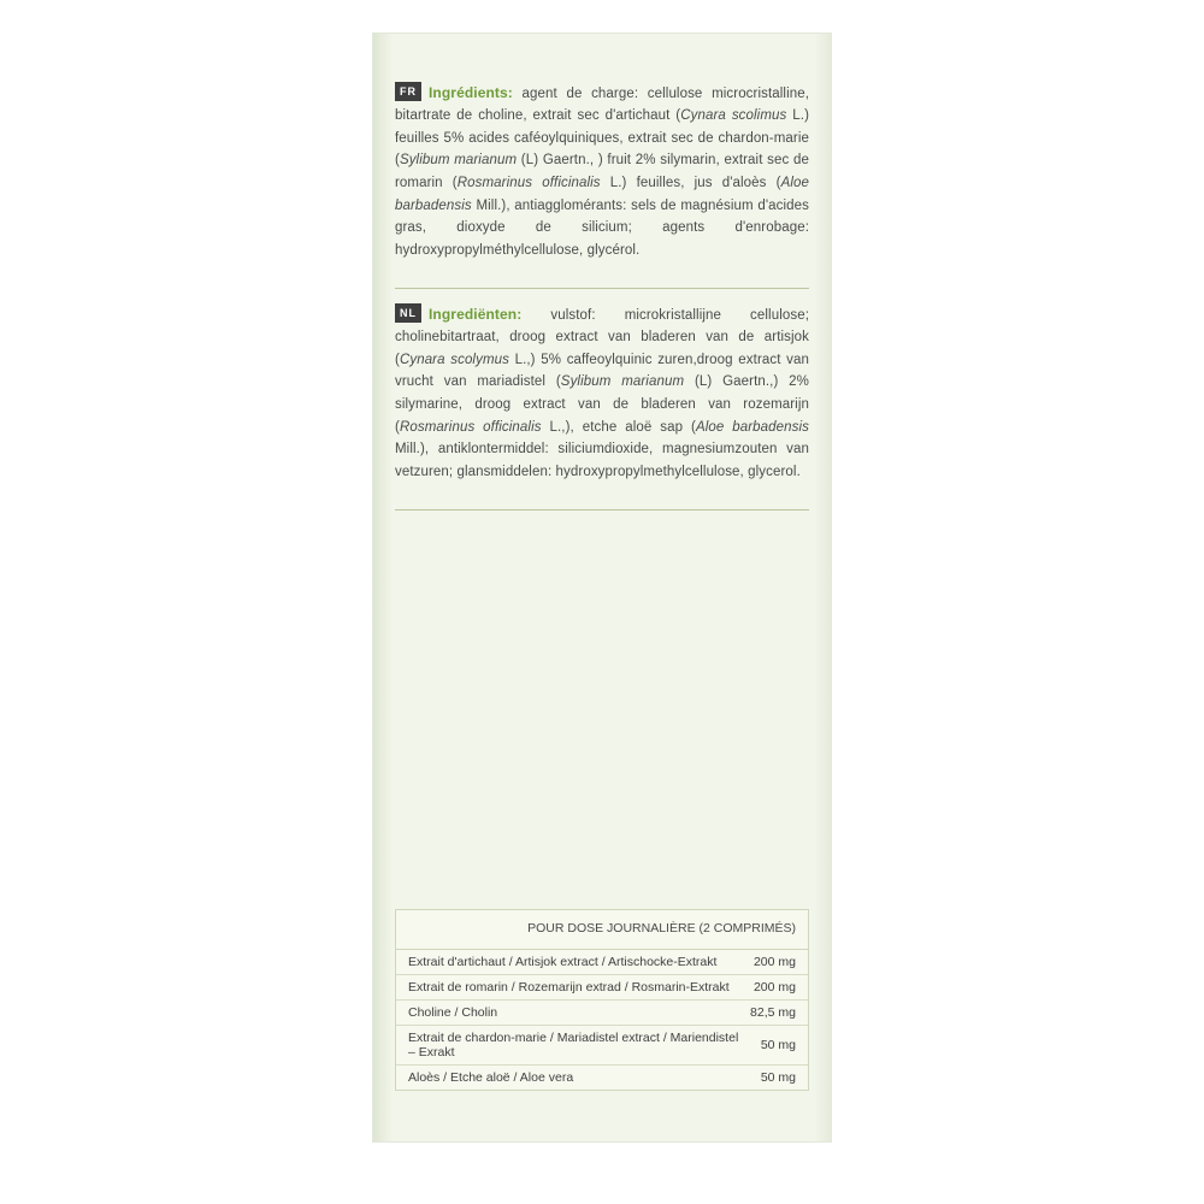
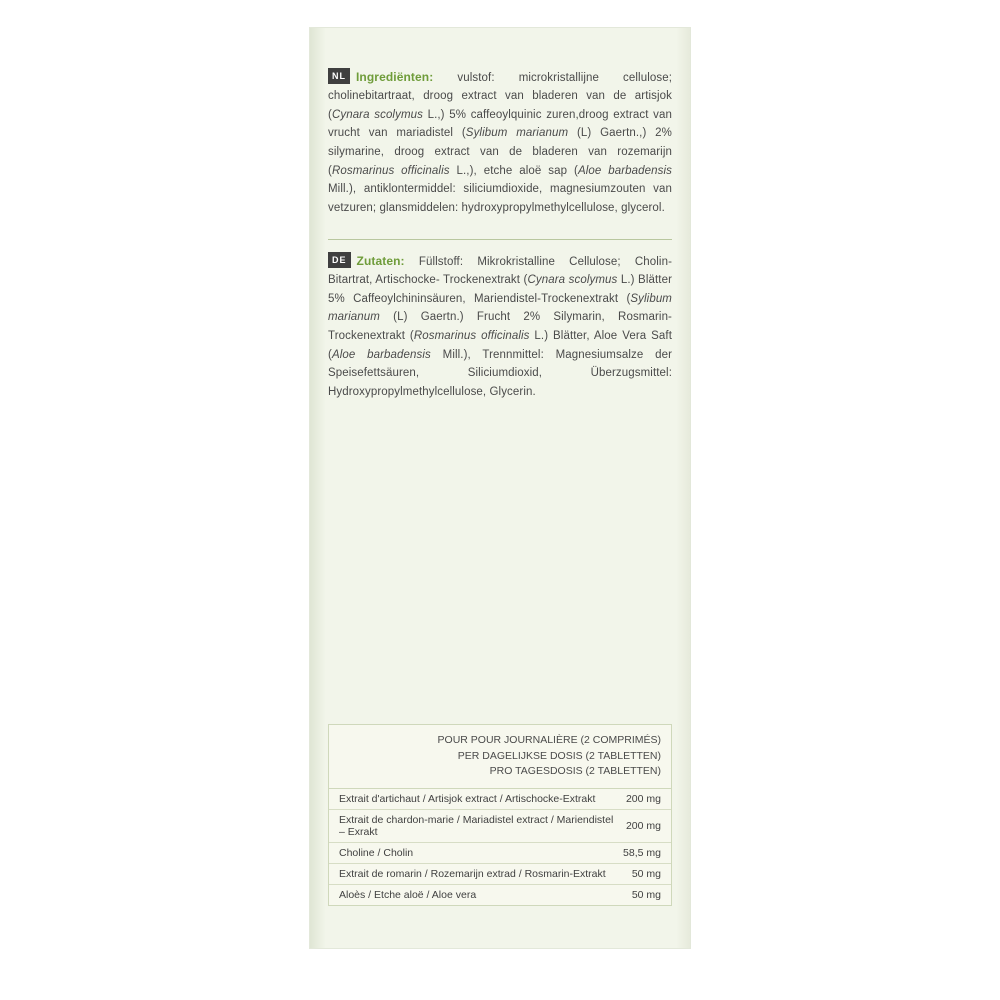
- FR Ingrédients: agent de charge: cellulose microcristalline, bitartrate de choline, extrait sec d'artichaut (Cynara scolimus L.) feuilles 5% acides caféoylquiniques, extrait sec de chardon-marie (Sylibum marianum (L) Gaertn., ) fruit 2% silymarin, extrait sec de romarin (Rosmarinus officinalis L.) feuilles, jus d'aloès (Aloe barbadensis Mill.), antiagglomérants: sels de magnésium d'acides gras, dioxyde de silicium; agents d'enrobage: hydroxypropylméthylcellulose, glycérol.
  NL Ingrediënten: vulstof: microkristallijne cellulose; cholinebitartraat, droog extract van bladeren van de artisjok (Cynara scolymus L.,) 5% caffeoylquinic zuren,droog extract van vrucht van mariadistel (Sylibum marianum (L) Gaertn.,) 2% silymarine, droog extract van de bladeren van rozemarijn (Rosmarinus officinalis L.,), etche aloë sap (Aloe barbadensis Mill.), antiklontermiddel: siliciumdioxide, magnesiumzouten van vetzuren; glansmiddelen: hydroxypropylmethylcellulose, glycerol.
+ DE Zutaten: Füllstoff: Mikrokristalline Cellulose; Cholin-Bitartrat, Artischocke- Trockenextrakt (Cynara scolymus L.) Blätter 5% Caffeoylchininsäuren, Mariendistel-Trockenextrakt (Sylibum marianum (L) Gaertn.) Frucht 2% Silymarin, Rosmarin-Trockenextrakt (Rosmarinus officinalis L.) Blätter, Aloe Vera Saft (Aloe barbadensis Mill.), Trennmittel: Magnesiumsalze der Speisefettsäuren, Siliciumdioxid, Überzugsmittel: Hydroxypropylmethylcellulose, Glycerin.
- POUR DOSE JOURNALIÈRE (2 COMPRIMÉS)
+ POUR POUR JOURNALIÈRE (2 COMPRIMÉS)
+ PER DAGELIJKSE DOSIS (2 TABLETTEN)
+ PRO TAGESDOSIS (2 TABLETTEN)
  Extrait d'artichaut / Artisjok extract / Artischocke-Extrakt
  200 mg
- Extrait de romarin / Rozemarijn extrad / Rosmarin-Extrakt
+ Extrait de chardon-marie / Mariadistel extract / Mariendistel – Exrakt
  200 mg
  Choline / Cholin
- 82,5 mg
+ 58,5 mg
- Extrait de chardon-marie / Mariadistel extract / Mariendistel – Exrakt
+ Extrait de romarin / Rozemarijn extrad / Rosmarin-Extrakt
  50 mg
  Aloès / Etche aloë / Aloe vera
  50 mg
